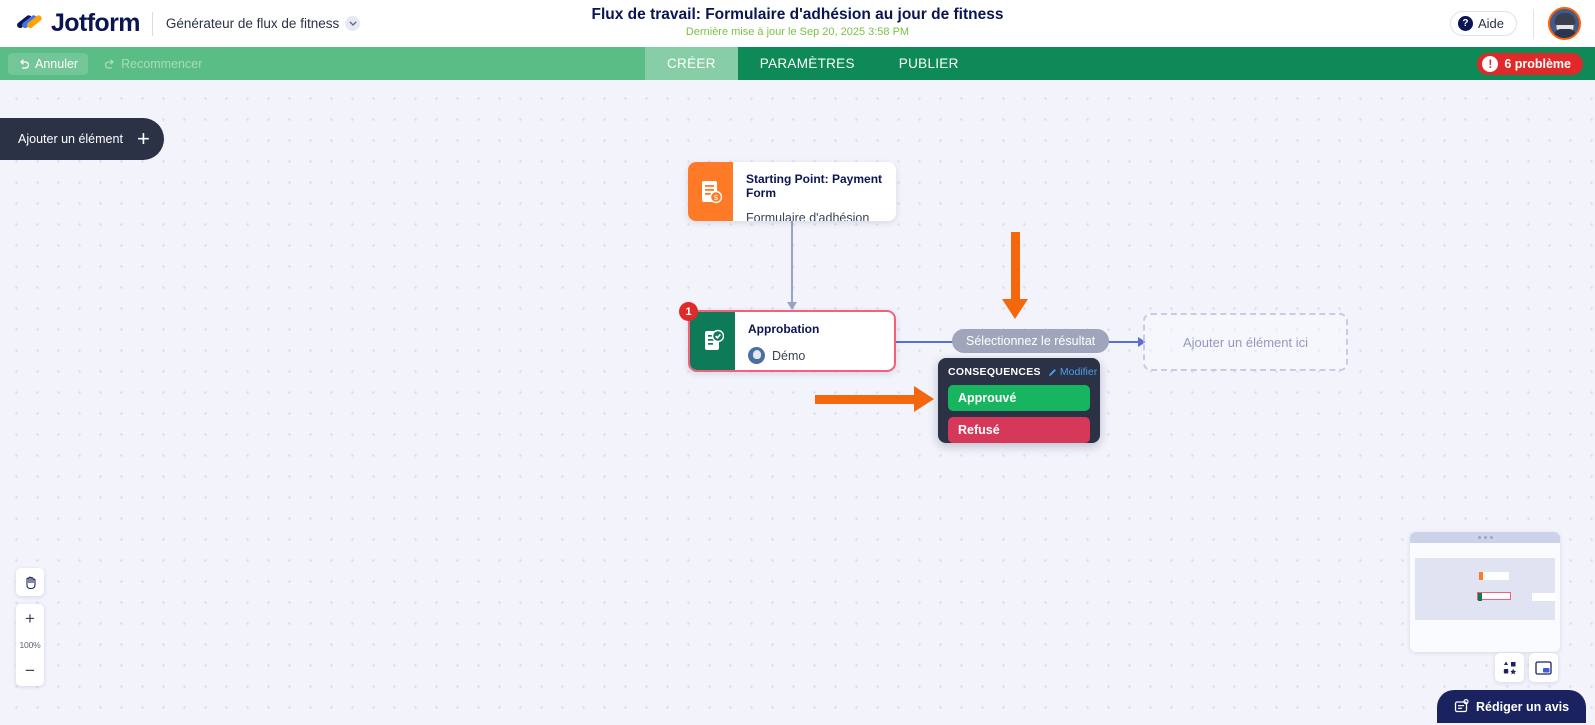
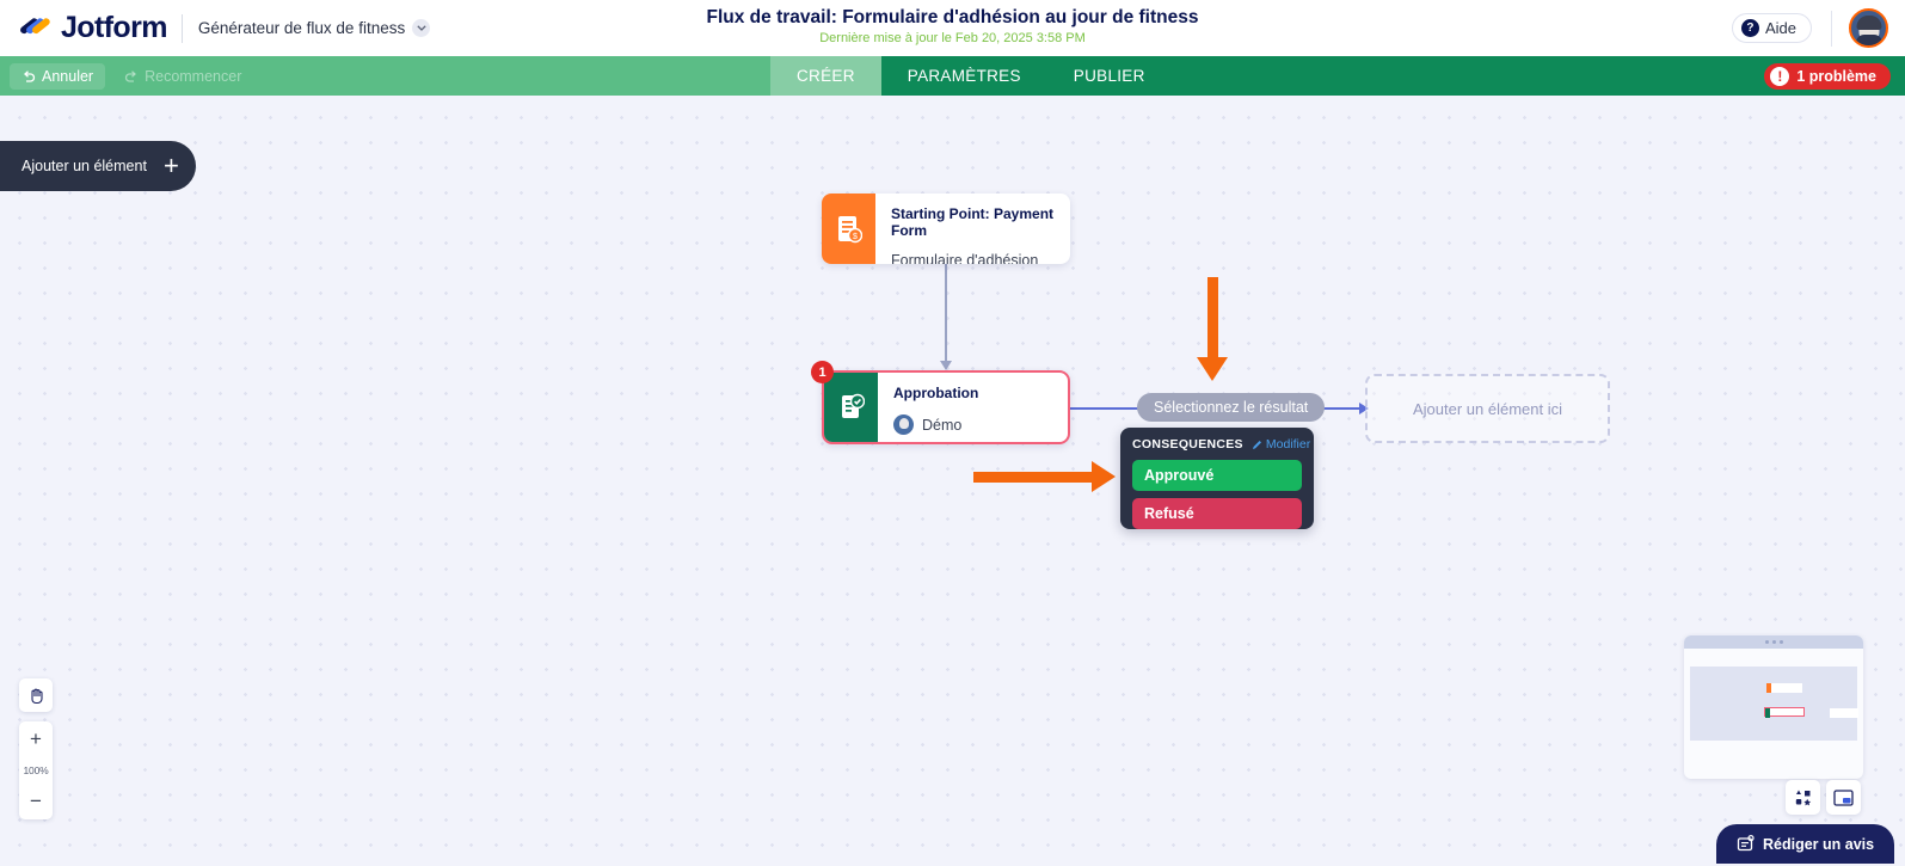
  Jotform
  Générateur de flux de fitness
  Flux de travail: Formulaire d'adhésion au jour de fitness
- Dernière mise à jour le Sep 20, 2025 3:58 PM
+ Dernière mise à jour le Feb 20, 2025 3:58 PM
  ?
  Aide
  Annuler
  Recommencer
  CRÉER
  PARAMÈTRES
  PUBLIER
  !
- 6 problème
+ 1 problème
  Ajouter un élément
  +
  Starting Point: Payment Form
  Formulaire d'adhésion
  Approbation
  Démo
  1
  Sélectionnez le résultat
  CONSEQUENCES
  Modifier
  Approuvé
  Refusé
  Ajouter un élément ici
  +
  100%
  −
  Rédiger un avis
